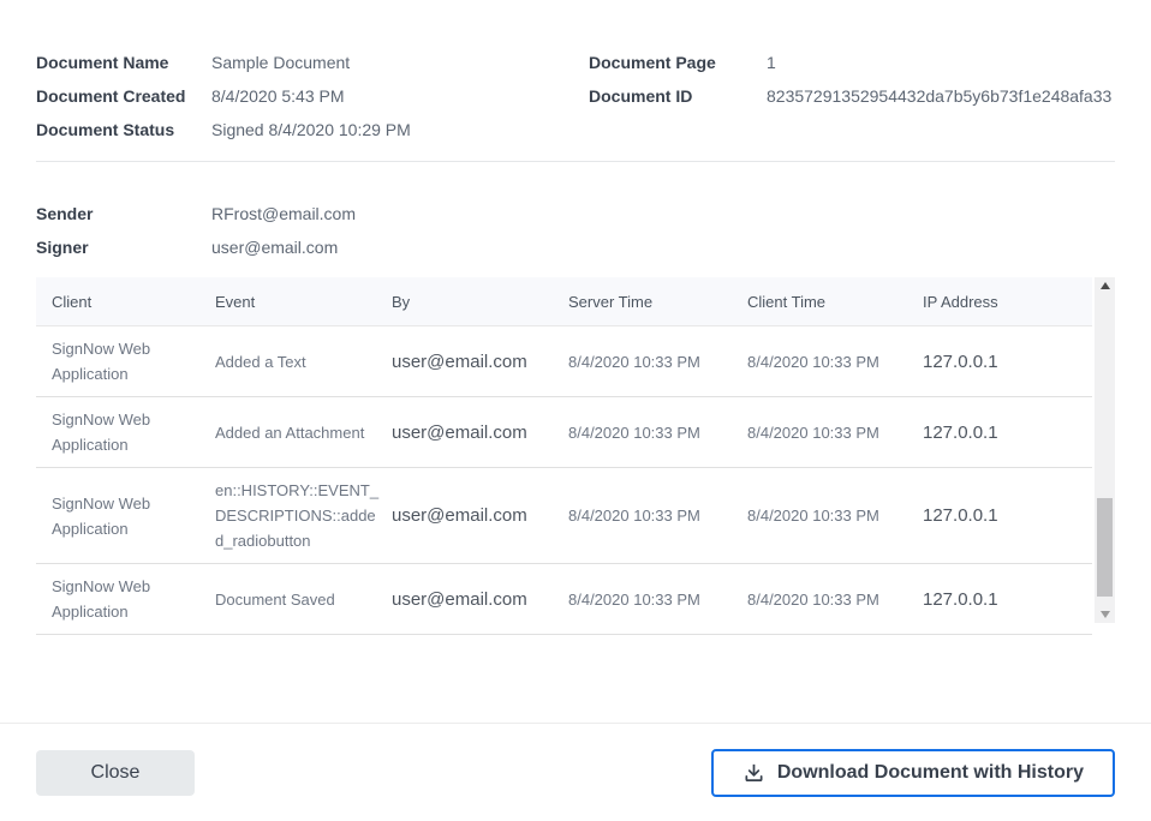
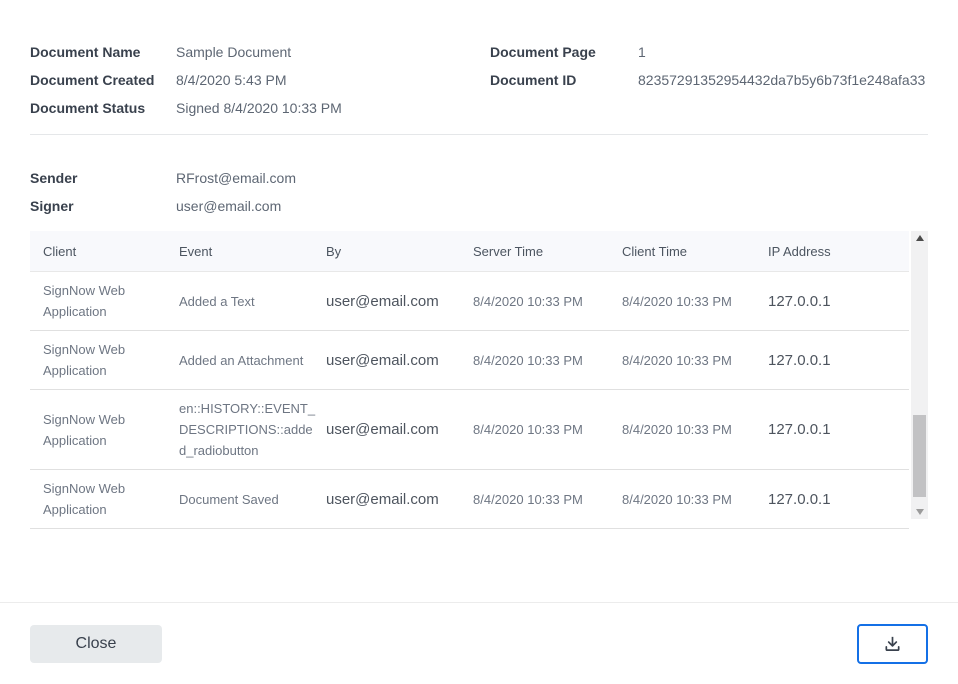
  Document Name
  Sample Document
  Document Created
  8/4/2020 5:43 PM
  Document Status
- Signed 8/4/2020 10:29 PM
+ Signed 8/4/2020 10:33 PM
  Document Page
  1
  Document ID
  82357291352954432da7b5y6b73f1e248afa33
  Sender
  RFrost@email.com
  Signer
  user@email.com
  Client
  Event
  By
  Server Time
  Client Time
  IP Address
  SignNow Web Application
  Added a Text
  user@email.com
  8/4/2020 10:33 PM
  8/4/2020 10:33 PM
  127.0.0.1
  SignNow Web Application
  Added an Attachment
  user@email.com
  8/4/2020 10:33 PM
  8/4/2020 10:33 PM
  127.0.0.1
  SignNow Web Application
  en::HISTORY::EVENT_DESCRIPTIONS::added_radiobutton
  user@email.com
  8/4/2020 10:33 PM
  8/4/2020 10:33 PM
  127.0.0.1
  SignNow Web Application
  Document Saved
  user@email.com
  8/4/2020 10:33 PM
  8/4/2020 10:33 PM
  127.0.0.1
  Close
- Download Document with History
